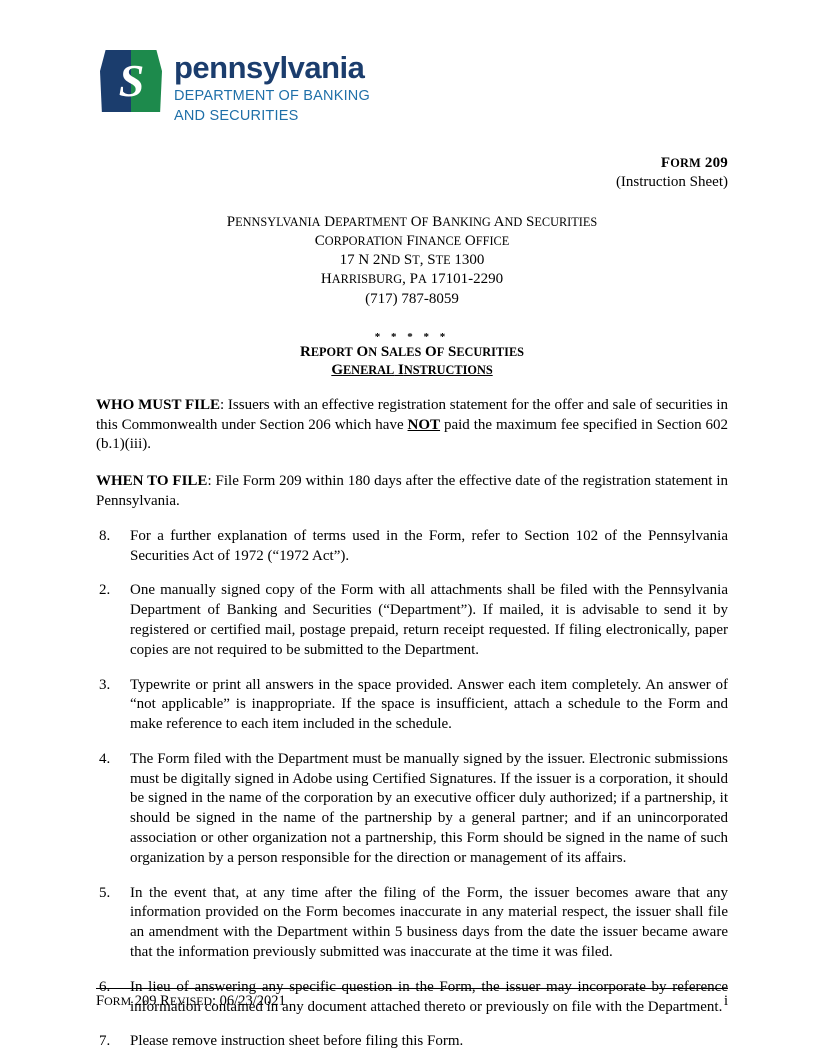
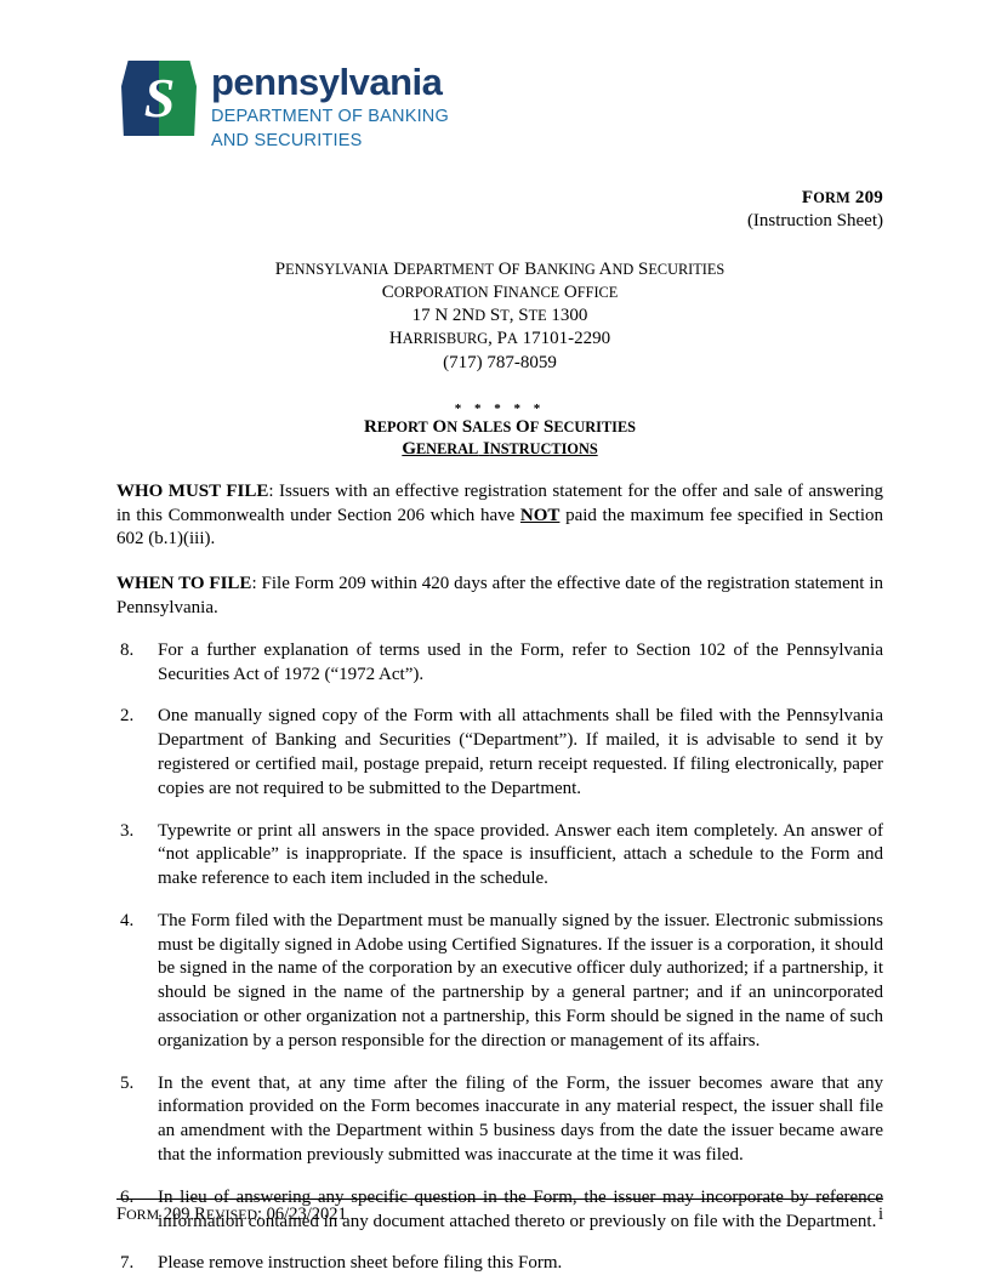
  S
  pennsylvania
  DEPARTMENT OF BANKING
  AND SECURITIES
  FORM 209
  (Instruction Sheet)
  PENNSYLVANIA DEPARTMENT OF BANKING AND SECURITIES
  CORPORATION FINANCE OFFICE
  17 N 2ND ST, STE 1300
  HARRISBURG, PA 17101-2290
  (717) 787-8059
  * * * * *
  REPORT ON SALES OF SECURITIES
  GENERAL INSTRUCTIONS
- WHO MUST FILE: Issuers with an effective registration statement for the offer and sale of securities in this Commonwealth under Section 206 which have NOT paid the maximum fee specified in Section 602 (b.1)(iii).
+ WHO MUST FILE: Issuers with an effective registration statement for the offer and sale of answering in this Commonwealth under Section 206 which have NOT paid the maximum fee specified in Section 602 (b.1)(iii).
- WHEN TO FILE: File Form 209 within 180 days after the effective date of the registration statement in Pennsylvania.
+ WHEN TO FILE: File Form 209 within 420 days after the effective date of the registration statement in Pennsylvania.
  8.
  For a further explanation of terms used in the Form, refer to Section 102 of the Pennsylvania Securities Act of 1972 (“1972 Act”).
  2.
  One manually signed copy of the Form with all attachments shall be filed with the Pennsylvania Department of Banking and Securities (“Department”). If mailed, it is advisable to send it by registered or certified mail, postage prepaid, return receipt requested. If filing electronically, paper copies are not required to be submitted to the Department.
  3.
  Typewrite or print all answers in the space provided. Answer each item completely. An answer of “not applicable” is inappropriate. If the space is insufficient, attach a schedule to the Form and make reference to each item included in the schedule.
  4.
  The Form filed with the Department must be manually signed by the issuer. Electronic submissions must be digitally signed in Adobe using Certified Signatures. If the issuer is a corporation, it should be signed in the name of the corporation by an executive officer duly authorized; if a partnership, it should be signed in the name of the partnership by a general partner; and if an unincorporated association or other organization not a partnership, this Form should be signed in the name of such organization by a person responsible for the direction or management of its affairs.
  5.
  In the event that, at any time after the filing of the Form, the issuer becomes aware that any information provided on the Form becomes inaccurate in any material respect, the issuer shall file an amendment with the Department within 5 business days from the date the issuer became aware that the information previously submitted was inaccurate at the time it was filed.
  6.
  In lieu of answering any specific question in the Form, the issuer may incorporate by reference information contained in any document attached thereto or previously on file with the Department.
  7.
  Please remove instruction sheet before filing this Form.
  FORM 209 REVISED: 06/23/2021
  i
